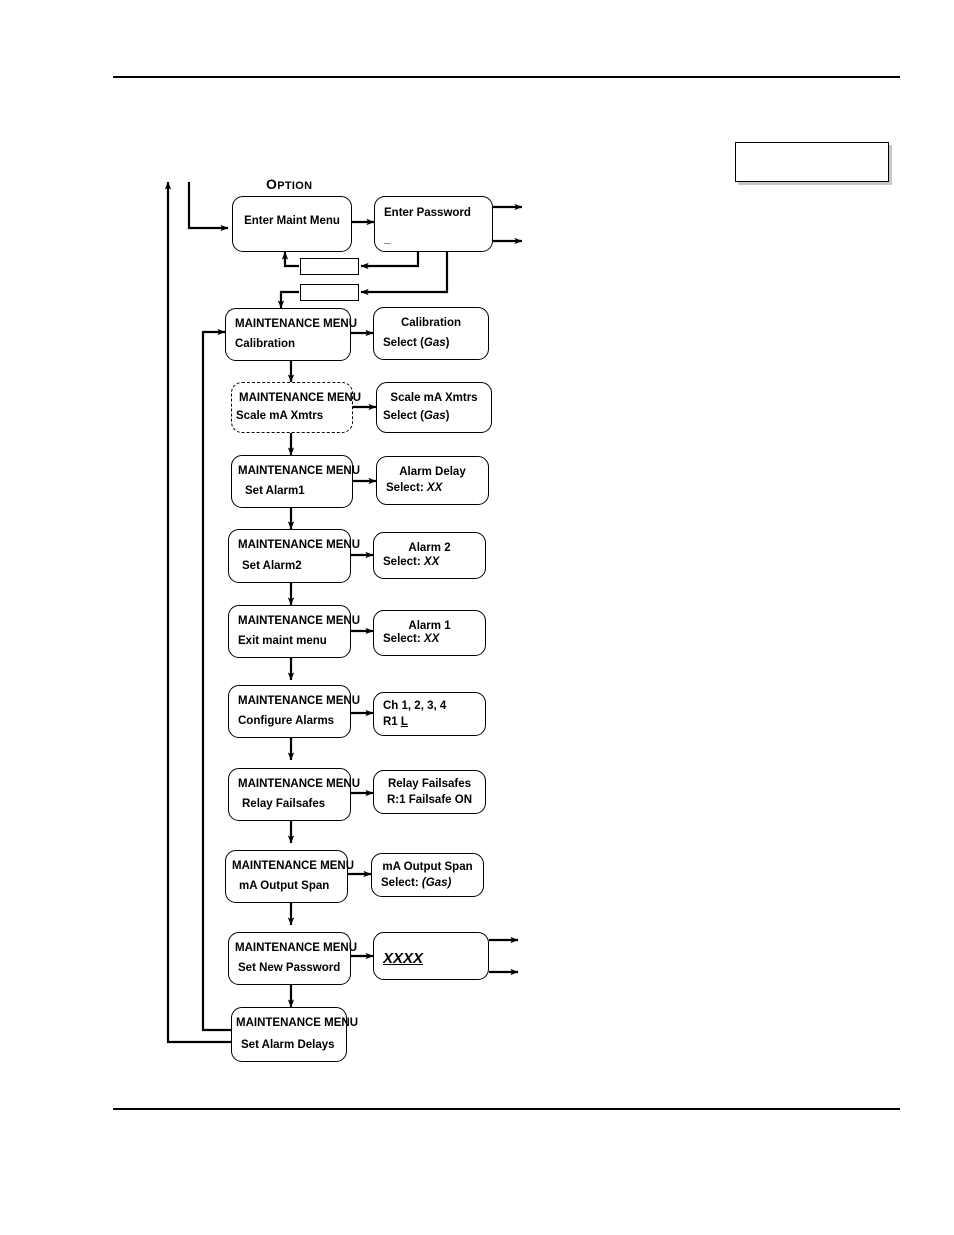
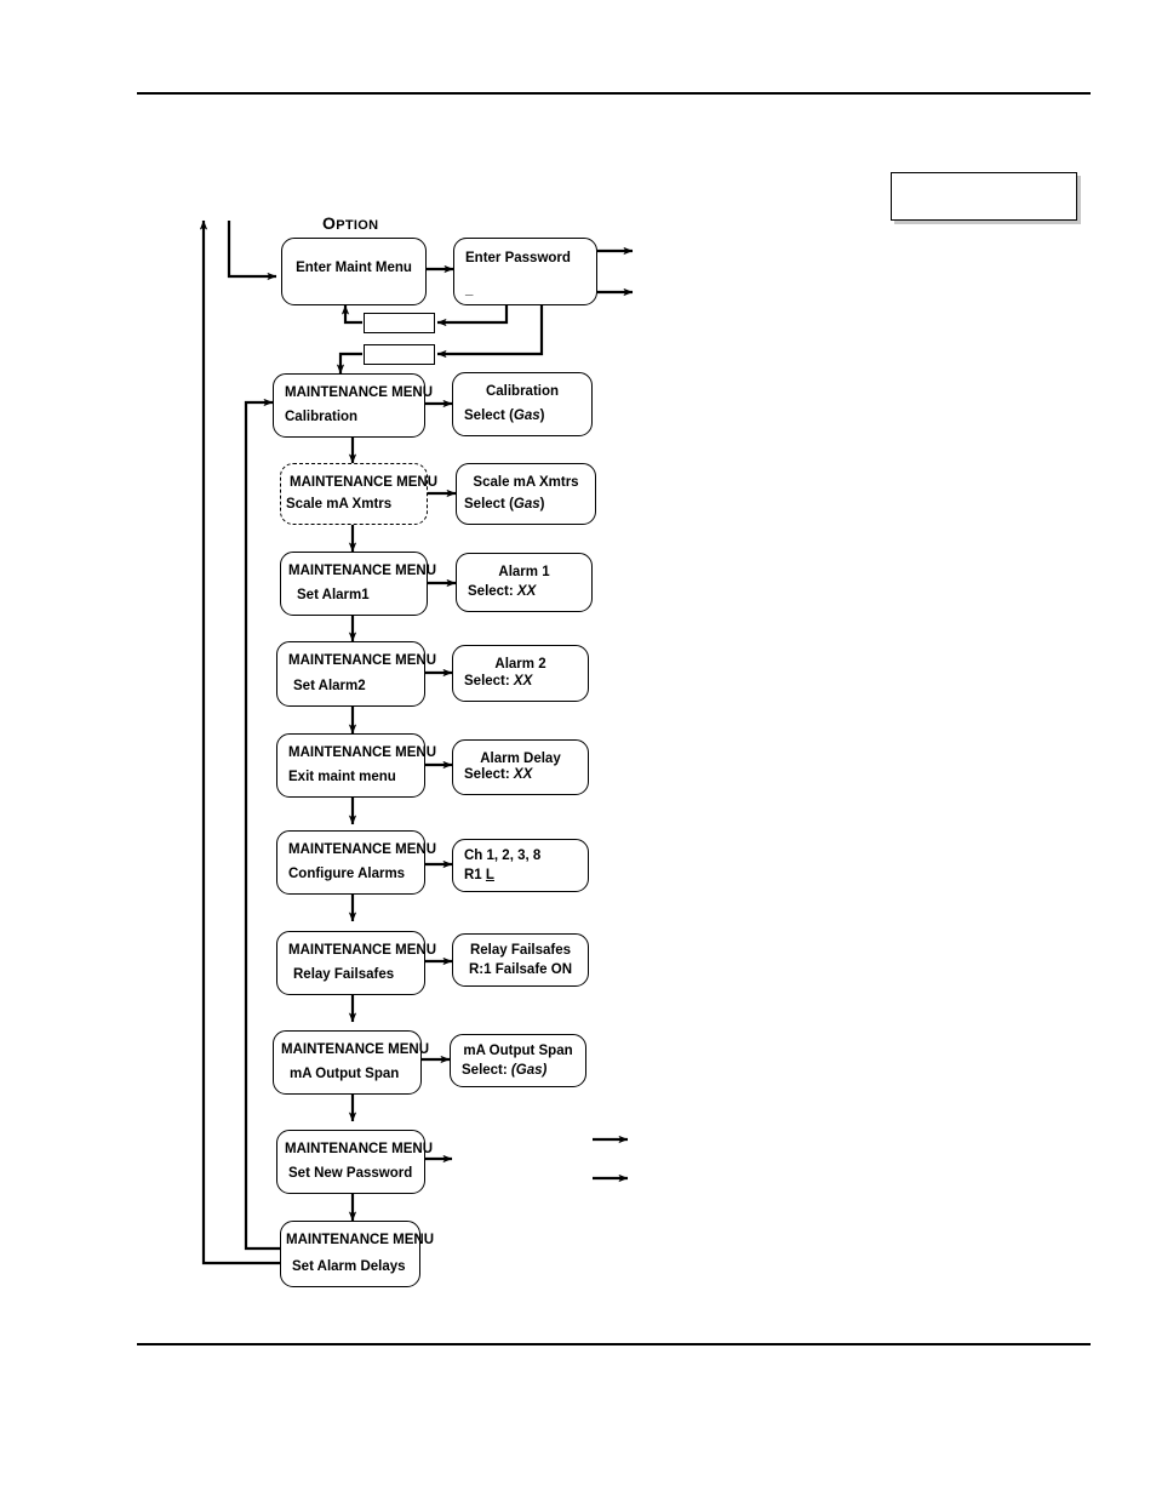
  OPTION
  Enter Maint Menu
  Enter Password
  _
  MAINTENANCE MENU
  Calibration
  MAINTENANCE MENU
  Scale mA Xmtrs
  MAINTENANCE MENU
  Set Alarm1
  MAINTENANCE MENU
  Set Alarm2
  MAINTENANCE MENU
  Exit maint menu
  MAINTENANCE MENU
  Configure Alarms
  MAINTENANCE MENU
  Relay Failsafes
  MAINTENANCE MENU
  mA Output Span
  MAINTENANCE MENU
  Set New Password
  MAINTENANCE MENU
  Set Alarm Delays
  Calibration
  Select (Gas)
  Scale mA Xmtrs
  Select (Gas)
- Alarm Delay
+ Alarm 1
  Select: XX
  Alarm 2
  Select: XX
- Alarm 1
+ Alarm Delay
  Select: XX
- Ch 1, 2, 3, 4
+ Ch 1, 2, 3, 8
  R1 L
  Relay Failsafes
  R:1 Failsafe ON
  mA Output Span
  Select: (Gas)
- XXXX
